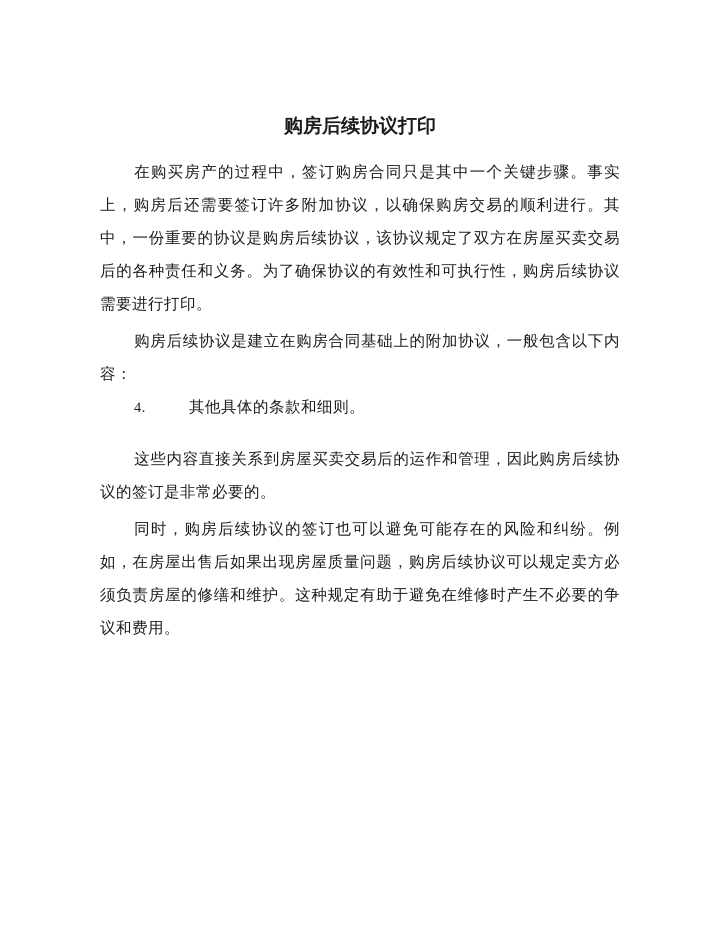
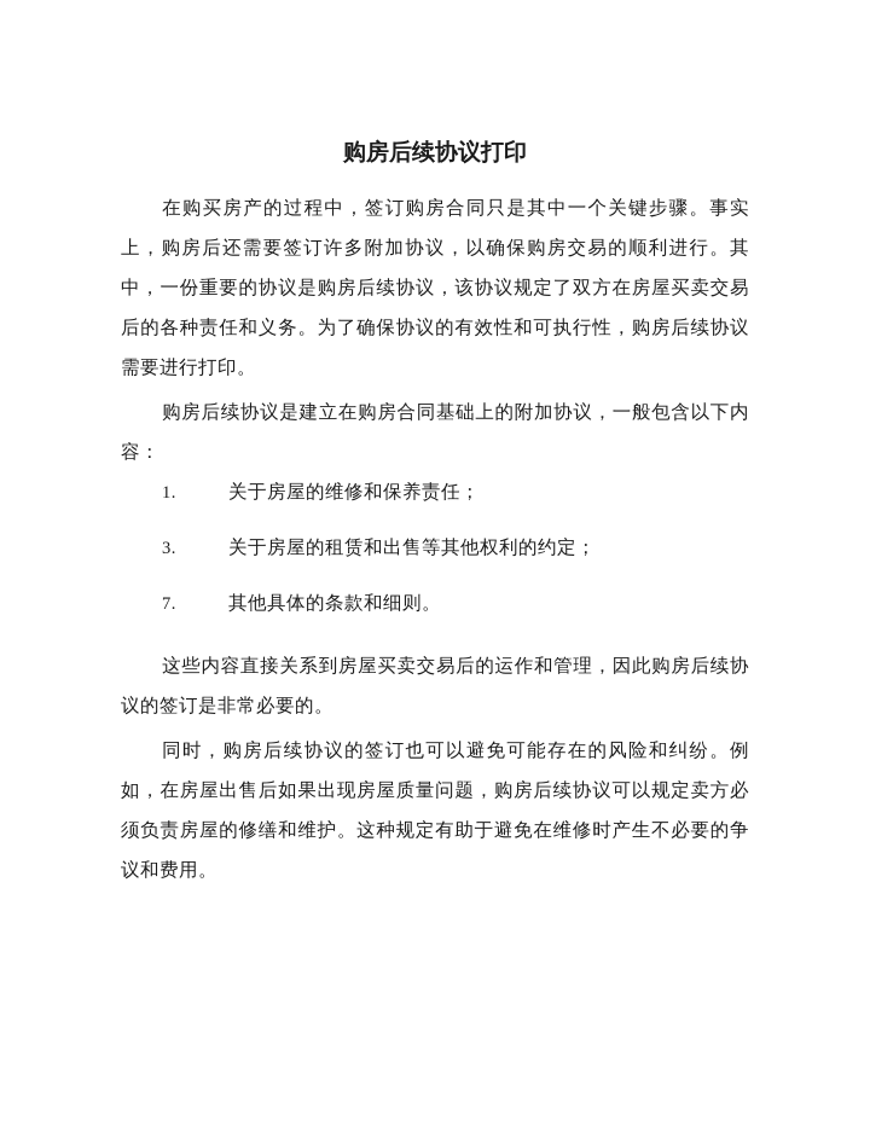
  购房后续协议打印
  在购买房产的过程中，签订购房合同只是其中一个关键步骤。事实上，购房后还需要签订许多附加协议，以确保购房交易的顺利进行。其中，一份重要的协议是购房后续协议，该协议规定了双方在房屋买卖交易后的各种责任和义务。为了确保协议的有效性和可执行性，购房后续协议需要进行打印。
  购房后续协议是建立在购房合同基础上的附加协议，一般包含以下内容：
+ 1.
+ 关于房屋的维修和保养责任；
+ 3.
+ 关于房屋的租赁和出售等其他权利的约定；
- 4.
+ 7.
  其他具体的条款和细则。
  这些内容直接关系到房屋买卖交易后的运作和管理，因此购房后续协议的签订是非常必要的。
  同时，购房后续协议的签订也可以避免可能存在的风险和纠纷。例如，在房屋出售后如果出现房屋质量问题，购房后续协议可以规定卖方必须负责房屋的修缮和维护。这种规定有助于避免在维修时产生不必要的争议和费用。
